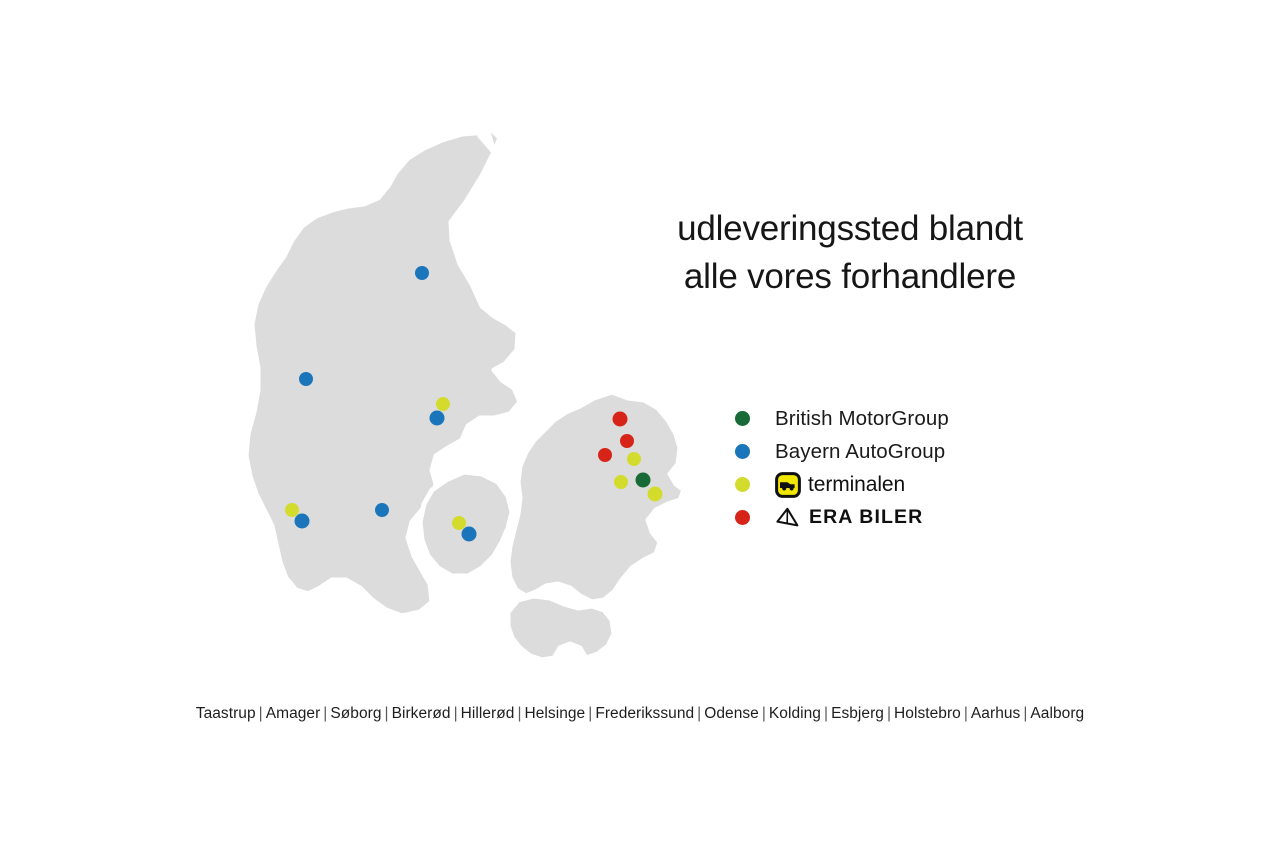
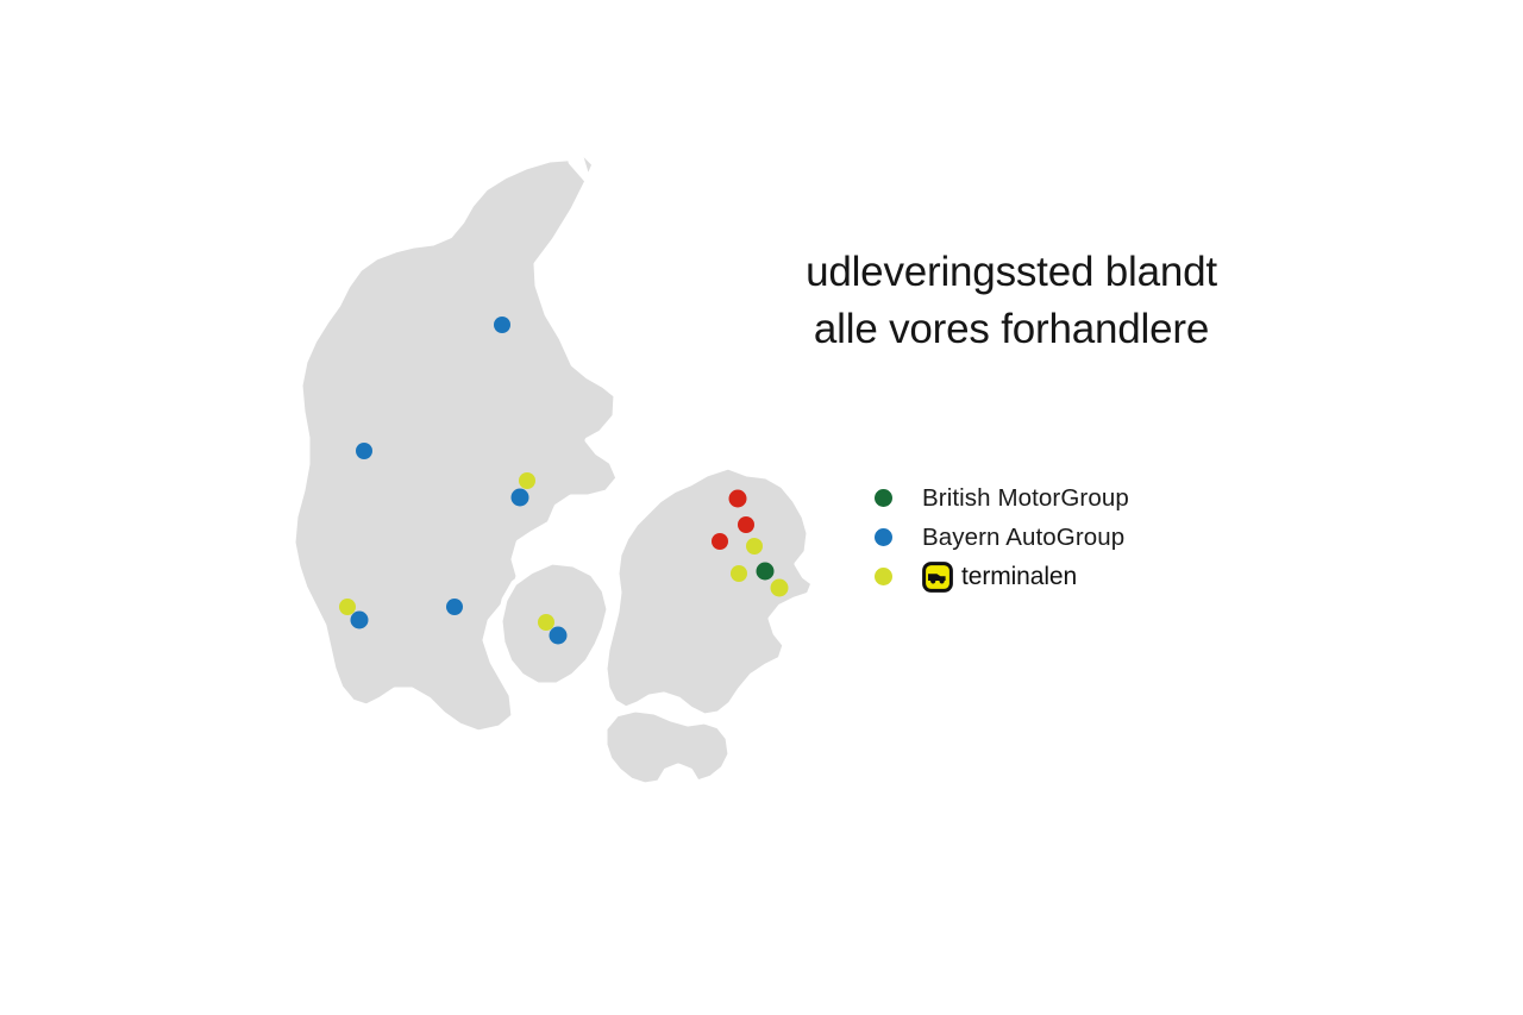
  udleveringssted blandt
  alle vores forhandlere
  British MotorGroup
  Bayern AutoGroup
  terminalen
- ERA BILER
- Taastrup | Amager | Søborg | Birkerød | Hillerød | Helsinge | Frederikssund | Odense | Kolding | Esbjerg | Holstebro | Aarhus | Aalborg
